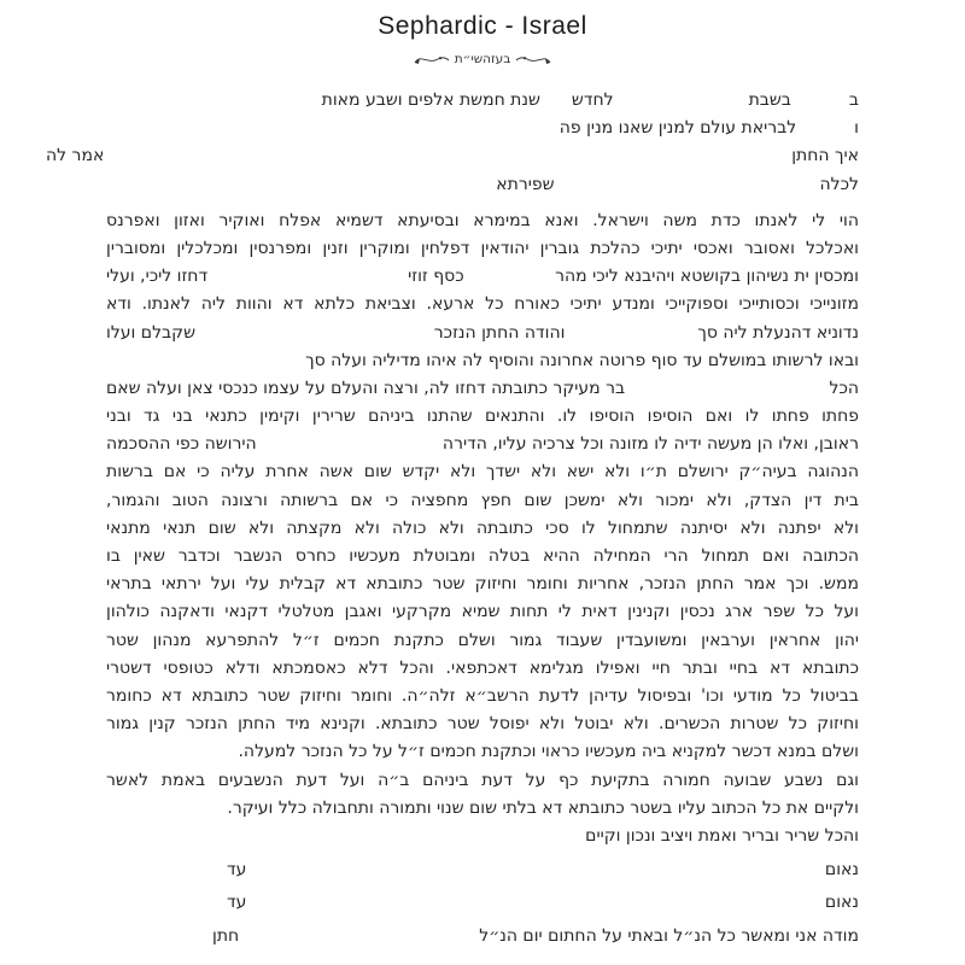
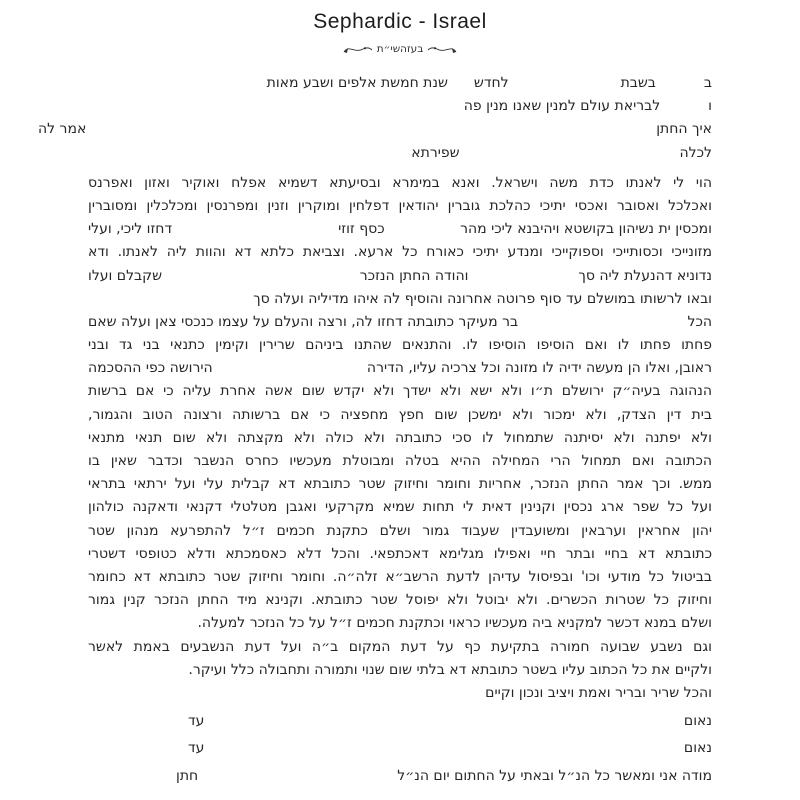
  Sephardic - Israel
  בעזהשי״ת
  ב
  בשבת
  לחדש
  שנת חמשת אלפים ושבע מאות
  ו
  לבריאת עולם למנין שאנו מנין פה
  איך החתן
  אמר לה
  לכלה
  שפירתא
  הוי לי לאנתו כדת משה וישראל. ואנא במימרא ובסיעתא דשמיא אפלח ואוקיר ואזון ואפרנס
  ואכלכל ואסובר ואכסי יתיכי כהלכת גוברין יהודאין דפלחין ומוקרין וזנין ומפרנסין ומכלכלין ומסוברין
  ומכסין ית נשיהון בקושטא ויהיבנא ליכי מהר
  כסף זוזי
  דחזו ליכי, ועלי
  מזונייכי וכסותייכי וספוקייכי ומנדע יתיכי כאורח כל ארעא. וצביאת כלתא דא והוות ליה לאנתו. ודא
  נדוניא דהנעלת ליה סך
  והודה החתן הנזכר
  שקבלם ועלו
  ובאו לרשותו במושלם עד סוף פרוטה אחרונה והוסיף לה איהו מדיליה ועלה סך
  הכל
  בר מעיקר כתובתה דחזו לה, ורצה והעלם על עצמו כנכסי צאן ועלה שאם
  פחתו פחתו לו ואם הוסיפו הוסיפו לו. והתנאים שהתנו ביניהם שרירין וקימין כתנאי בני גד ובני
  ראובן, ואלו הן מעשה ידיה לו מזונה וכל צרכיה עליו, הדירה
  הירושה כפי ההסכמה
  הנהוגה בעיה״ק ירושלם ת״ו ולא ישא ולא ישדך ולא יקדש שום אשה אחרת עליה כי אם ברשות
  בית דין הצדק, ולא ימכור ולא ימשכן שום חפץ מחפציה כי אם ברשותה ורצונה הטוב והגמור,
  ולא יפתנה ולא יסיתנה שתמחול לו סכי כתובתה ולא כולה ולא מקצתה ולא שום תנאי מתנאי
  הכתובה ואם תמחול הרי המחילה ההיא בטלה ומבוטלת מעכשיו כחרס הנשבר וכדבר שאין בו
  ממש. וכך אמר החתן הנזכר, אחריות וחומר וחיזוק שטר כתובתא דא קבלית עלי ועל ירתאי בתראי
  ועל כל שפר ארג נכסין וקנינין דאית לי תחות שמיא מקרקעי ואגבן מטלטלי דקנאי ודאקנה כולהון
  יהון אחראין וערבאין ומשועבדין שעבוד גמור ושלם כתקנת חכמים ז״ל להתפרעא מנהון שטר
  כתובתא דא בחיי ובתר חיי ואפילו מגלימא דאכתפאי. והכל דלא כאסמכתא ודלא כטופסי דשטרי
  בביטול כל מודעי וכו' ובפיסול עדיהן לדעת הרשב״א זלה״ה. וחומר וחיזוק שטר כתובתא דא כחומר
  וחיזוק כל שטרות הכשרים. ולא יבוטל ולא יפוסל שטר כתובתא. וקנינא מיד החתן הנזכר קנין גמור
  ושלם במנא דכשר למקניא ביה מעכשיו כראוי וכתקנת חכמים ז״ל על כל הנזכר למעלה.
- וגם נשבע שבועה חמורה בתקיעת כף על דעת ביניהם ב״ה ועל דעת הנשבעים באמת לאשר
+ וגם נשבע שבועה חמורה בתקיעת כף על דעת המקום ב״ה ועל דעת הנשבעים באמת לאשר
  ולקיים את כל הכתוב עליו בשטר כתובתא דא בלתי שום שנוי ותמורה ותחבולה כלל ועיקר.
  והכל שריר ובריר ואמת ויציב ונכון וקיים
  נאום
  עד
  נאום
  עד
  מודה אני ומאשר כל הנ״ל ובאתי על החתום יום הנ״ל
  חתן
